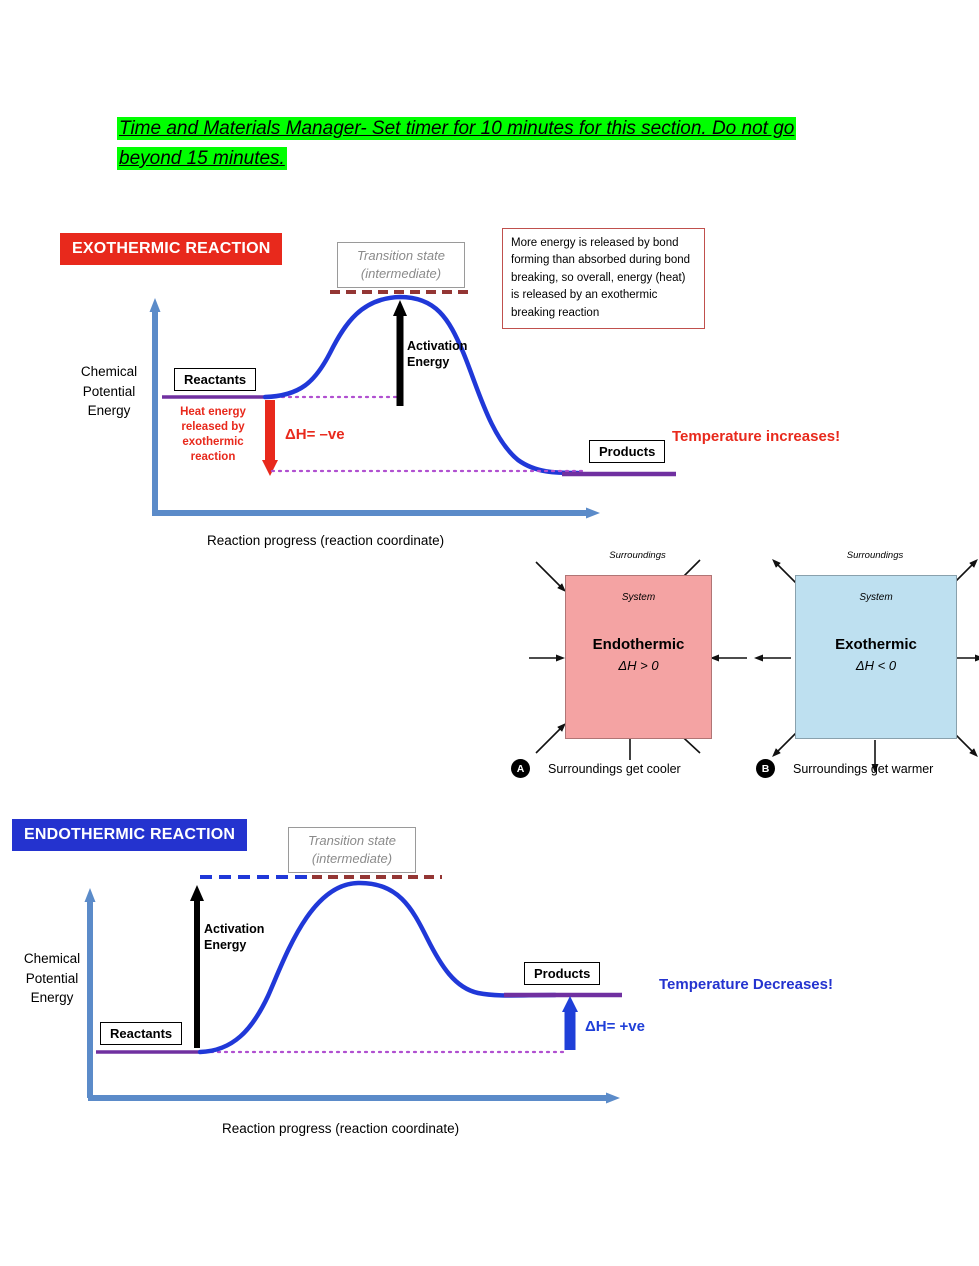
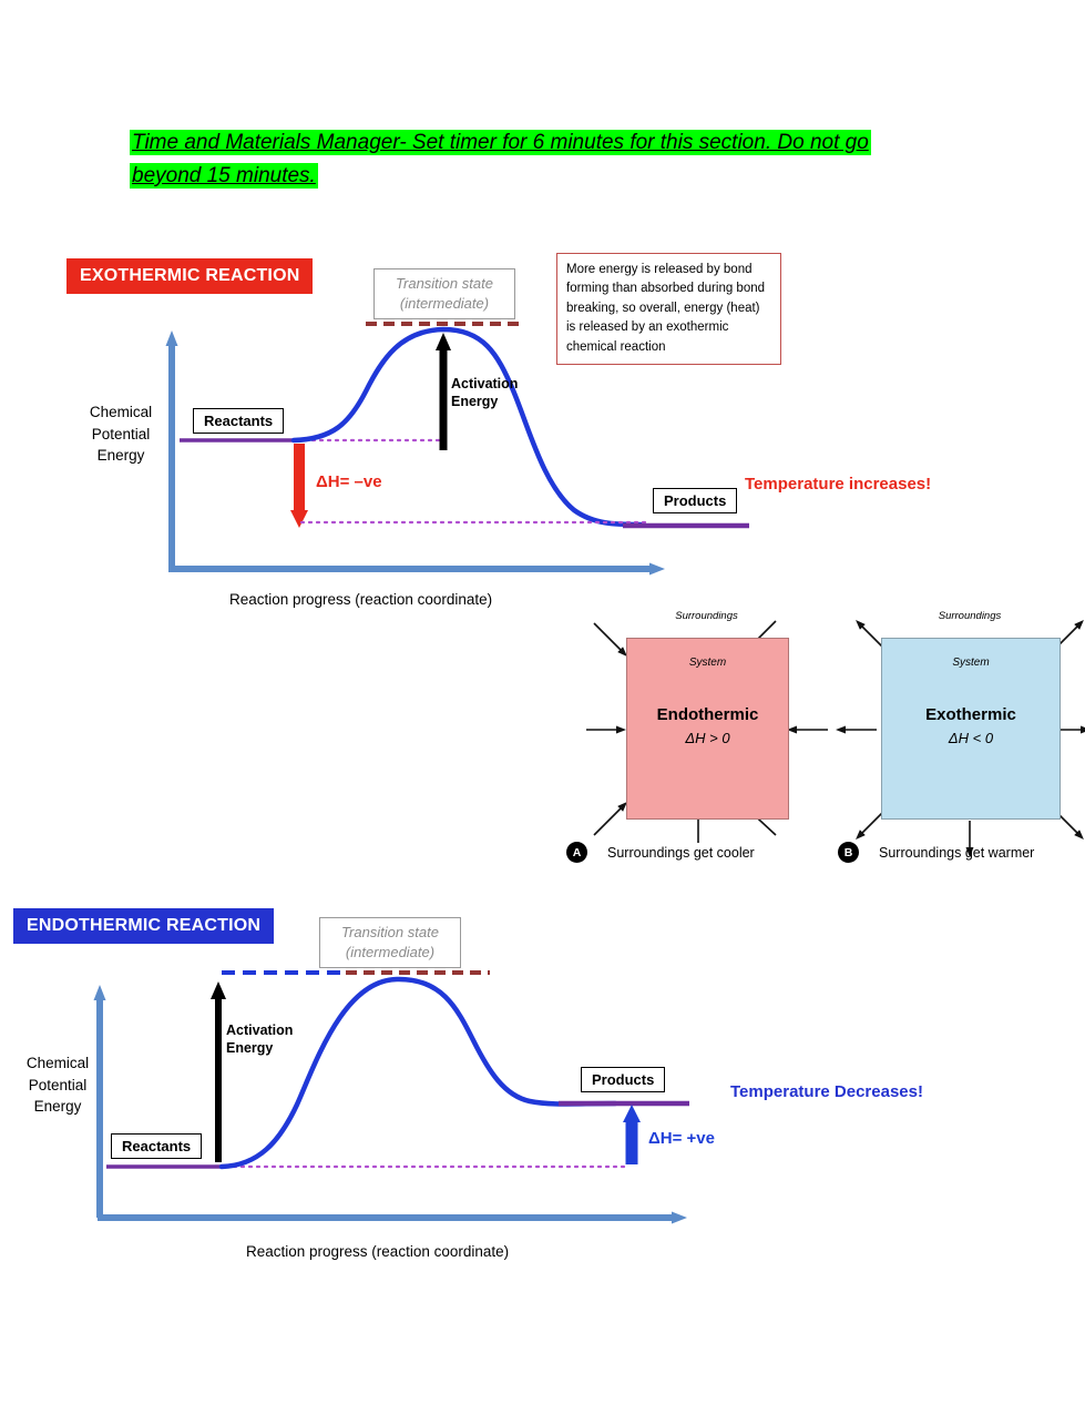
- Time and Materials Manager- Set timer for 10 minutes for this section. Do not go beyond 15 minutes.
+ Time and Materials Manager- Set timer for 6 minutes for this section. Do not go beyond 15 minutes.
  EXOTHERMIC REACTION
- More energy is released by bond forming than absorbed during bond breaking, so overall, energy (heat) is released by an exothermic breaking reaction
+ More energy is released by bond forming than absorbed during bond breaking, so overall, energy (heat) is released by an exothermic chemical reaction
  Chemical Potential Energy
  Reactants
  Transition state (intermediate)
  Activation Energy
- Heat energy released by exothermic reaction
  ΔH= –ve
  Products
  Temperature increases!
  Reaction progress (reaction coordinate)
  Surroundings
  System
  Endothermic
  ΔH > 0
  A
  Surroundings get cooler
  Surroundings
  System
  Exothermic
  ΔH < 0
  B
  Surroundings get warmer
  ENDOTHERMIC REACTION
  Transition state (intermediate)
  Chemical Potential Energy
  Activation Energy
  Reactants
  Products
  ΔH= +ve
  Temperature Decreases!
  Reaction progress (reaction coordinate)
